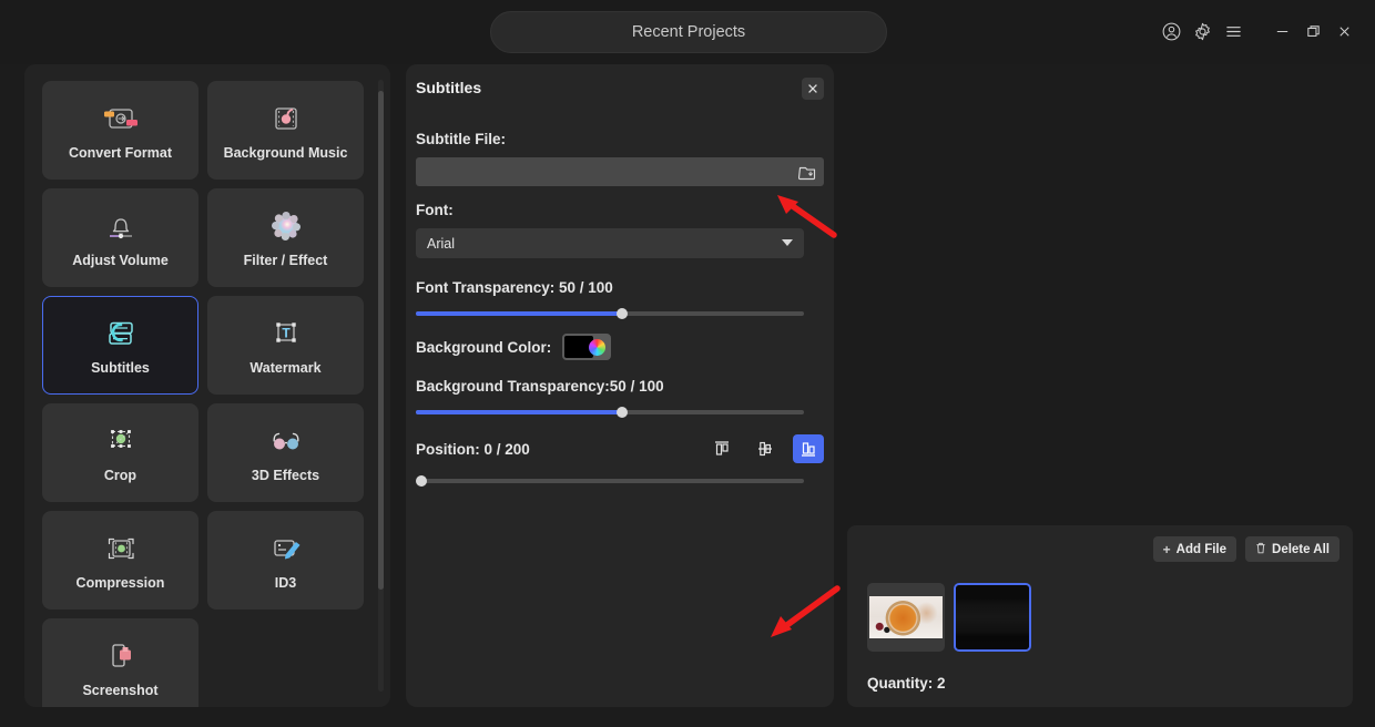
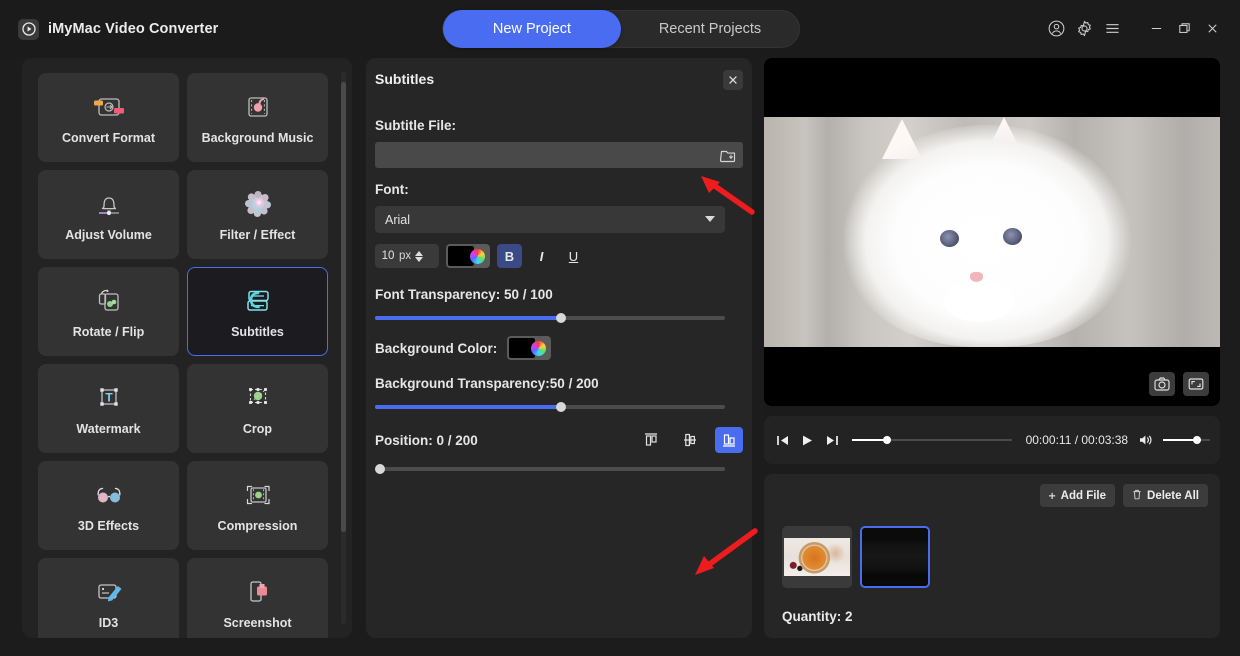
+ iMyMac Video Converter
+ New Project
  Recent Projects
  Convert Format
  Background Music
  Adjust Volume
  Filter / Effect
+ Rotate / Flip
  Subtitles
  T
  Watermark
  Crop
  3D Effects
  Compression
  ID3
  Screenshot
  Subtitles
  Subtitle File:
  Font:
  Arial
+ 10
+ px
+ B
+ I
+ U
  Font Transparency: 50 / 100
  Background Color:
- Background Transparency:50 / 100
+ Background Transparency:50 / 200
  Position: 0 / 200
+ 00:00:11 / 00:03:38
  +
  Add File
  Delete All
  Quantity: 2
